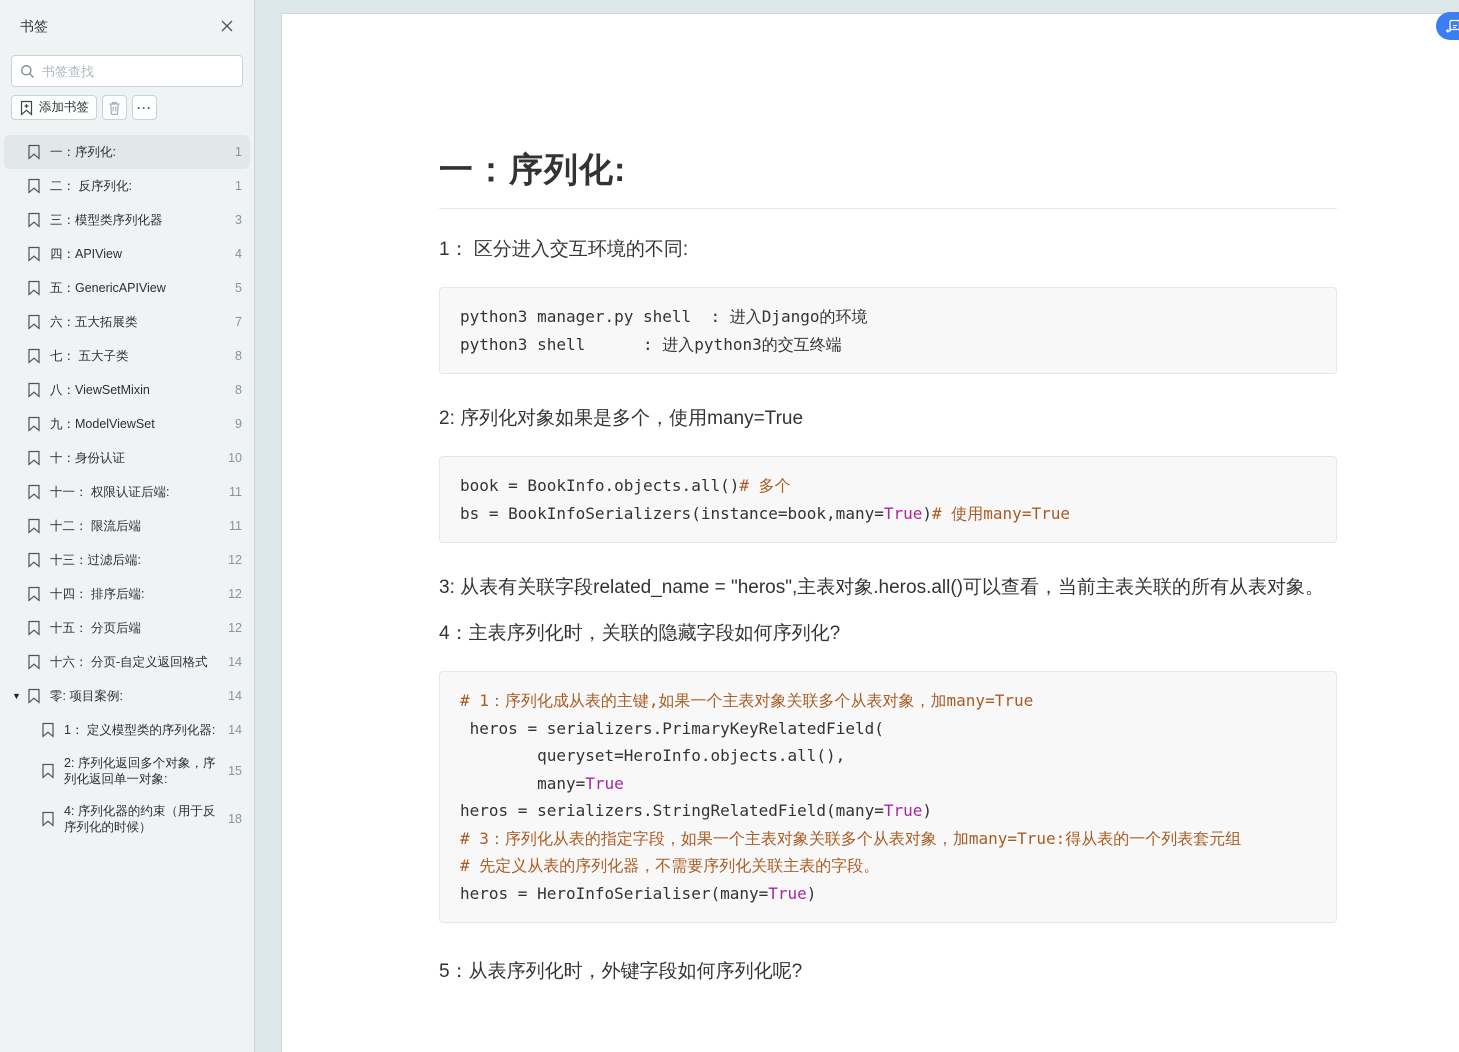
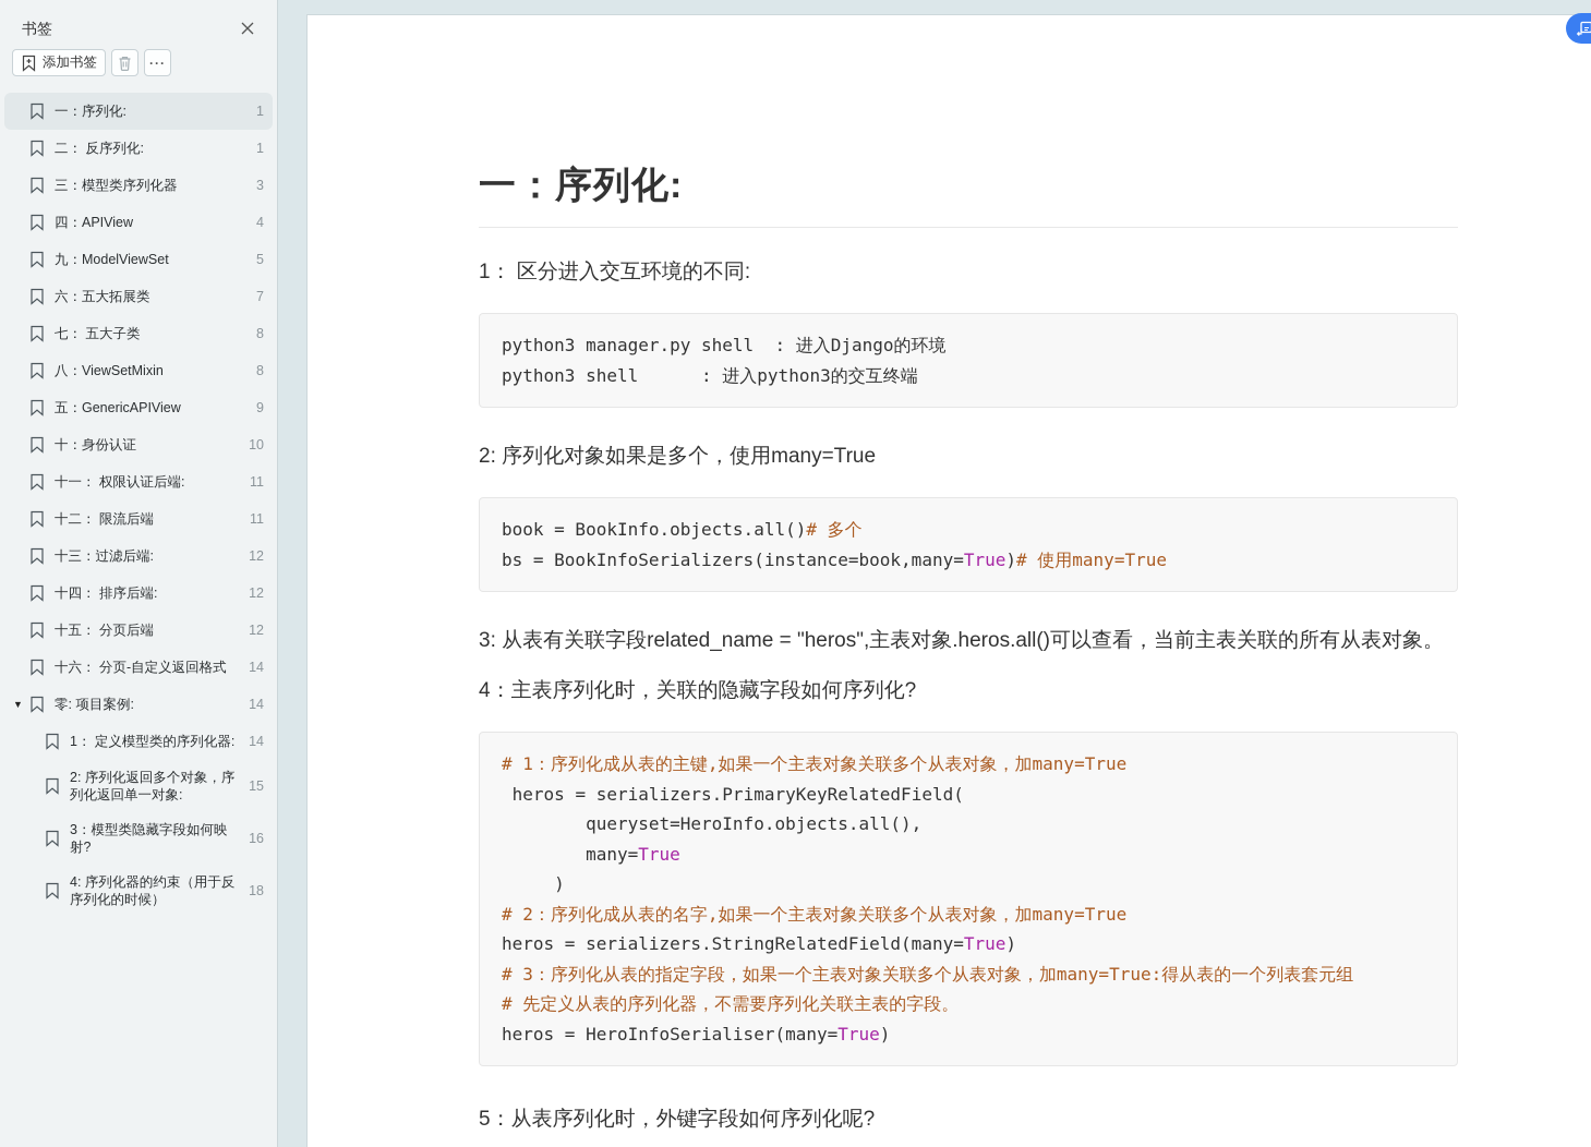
  书签
- 书签查找
  添加书签
  ···
  一：序列化:
  1
  二： 反序列化:
  1
  三：模型类序列化器
  3
  四：APIView
  4
- 五：GenericAPIView
+ 九：ModelViewSet
  5
  六：五大拓展类
  7
  七： 五大子类
  8
  八：ViewSetMixin
  8
- 九：ModelViewSet
+ 五：GenericAPIView
  9
  十：身份认证
  10
  十一： 权限认证后端:
  11
  十二： 限流后端
  11
  十三：过滤后端:
  12
  十四： 排序后端:
  12
  十五： 分页后端
  12
  十六： 分页-自定义返回格式
  14
  ▼
  零: 项目案例:
  14
  1： 定义模型类的序列化器:
  14
  2: 序列化返回多个对象，序列化返回单一对象:
  15
+ 3：模型类隐藏字段如何映射?
+ 16
  4: 序列化器的约束（用于反序列化的时候）
  18
  一：序列化:
  1： 区分进入交互环境的不同:
  python3 manager.py shell : 进入Django的环境
  python3 shell : 进入python3的交互终端
  2: 序列化对象如果是多个，使用many=True
  book = BookInfo.objects.all()# 多个
  bs = BookInfoSerializers(instance=book,many=True)# 使用many=True
  3: 从表有关联字段related_name = "heros",主表对象.heros.all()可以查看，当前主表关联的所有从表对象。
  4：主表序列化时，关联的隐藏字段如何序列化?
  # 1：序列化成从表的主键,如果一个主表对象关联多个从表对象，加many=True
  heros = serializers.PrimaryKeyRelatedField(
  queryset=HeroInfo.objects.all(),
  many=True
+ )
+ # 2：序列化成从表的名字,如果一个主表对象关联多个从表对象，加many=True
  heros = serializers.StringRelatedField(many=True)
  # 3：序列化从表的指定字段，如果一个主表对象关联多个从表对象，加many=True:得从表的一个列表套元组
  # 先定义从表的序列化器，不需要序列化关联主表的字段。
  heros = HeroInfoSerialiser(many=True)
  5：从表序列化时，外键字段如何序列化呢?
